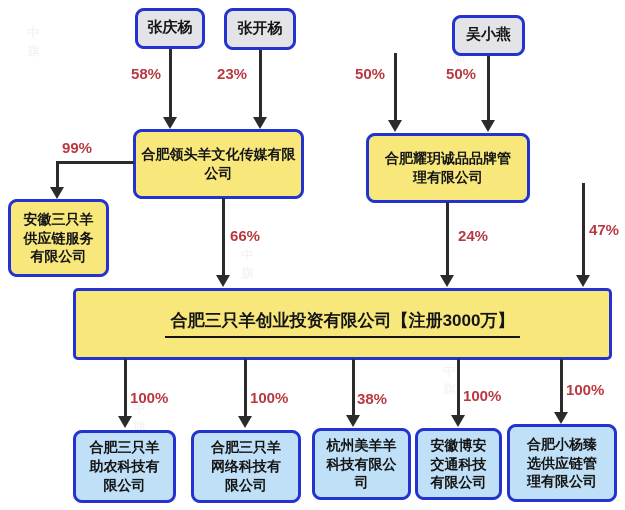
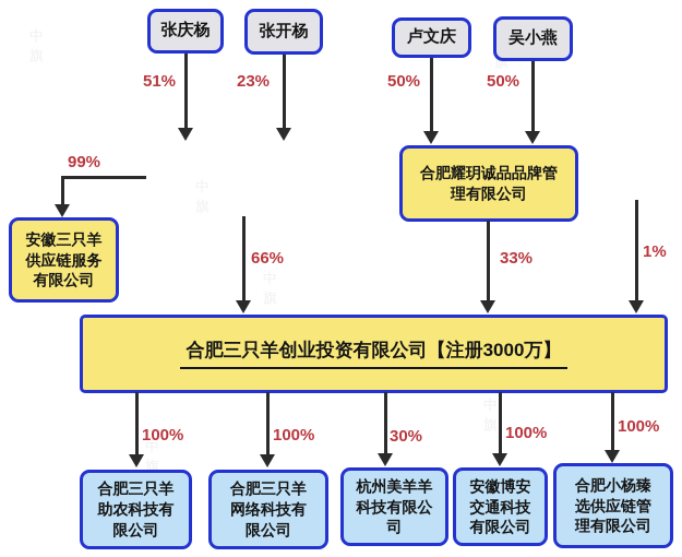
  中旗
  张庆杨
  张开杨
+ 卢文庆
  吴小燕
- 58%
+ 51%
  23%
  50%
  50%
- 合肥领头羊文化传媒有限
- 公司
  合肥耀玥诚品品牌管
  理有限公司
  99%
  安徽三只羊
  供应链服务
  有限公司
  66%
- 24%
+ 33%
- 47%
+ 1%
  合肥三只羊创业投资有限公司【注册3000万】
  100%
  100%
- 38%
+ 30%
  100%
  100%
  合肥三只羊
  助农科技有
  限公司
  合肥三只羊
  网络科技有
  限公司
  杭州美羊羊
  科技有限公
  司
  安徽博安
  交通科技
  有限公司
  合肥小杨臻
  选供应链管
  理有限公司
